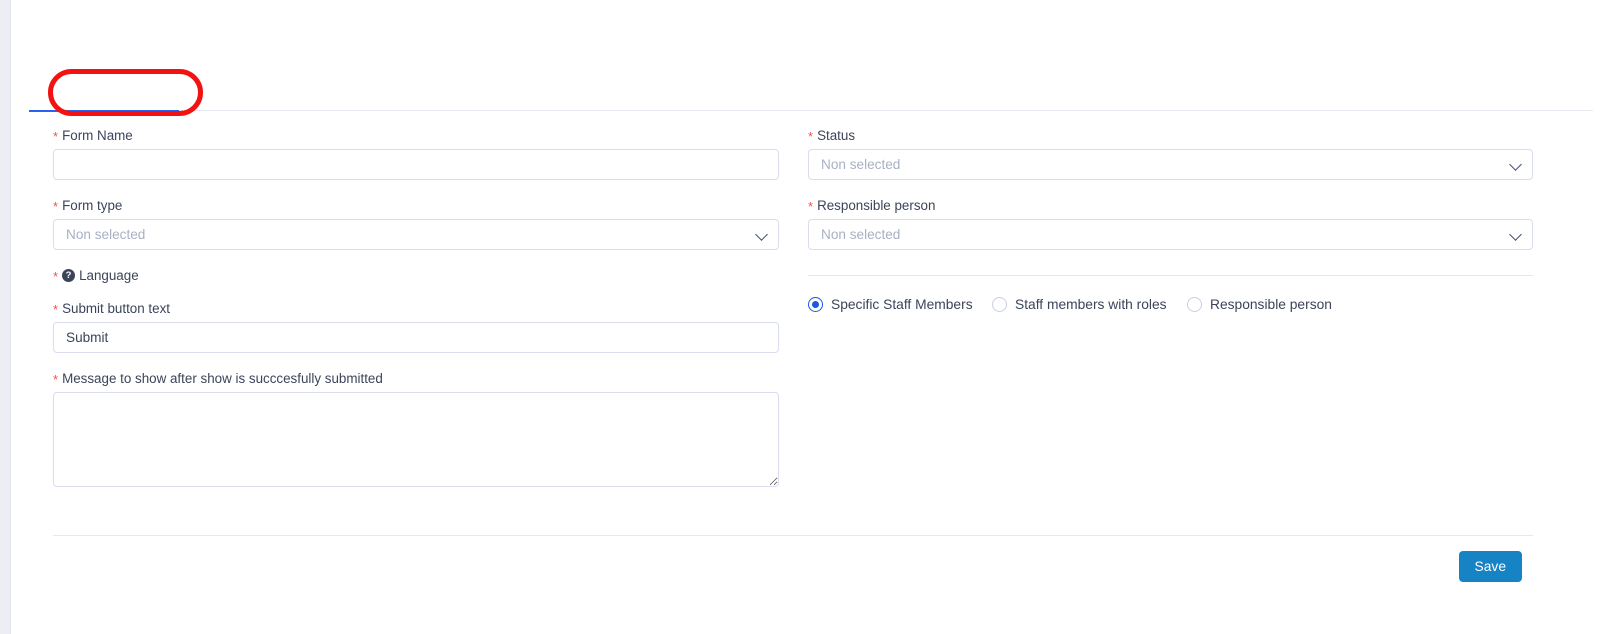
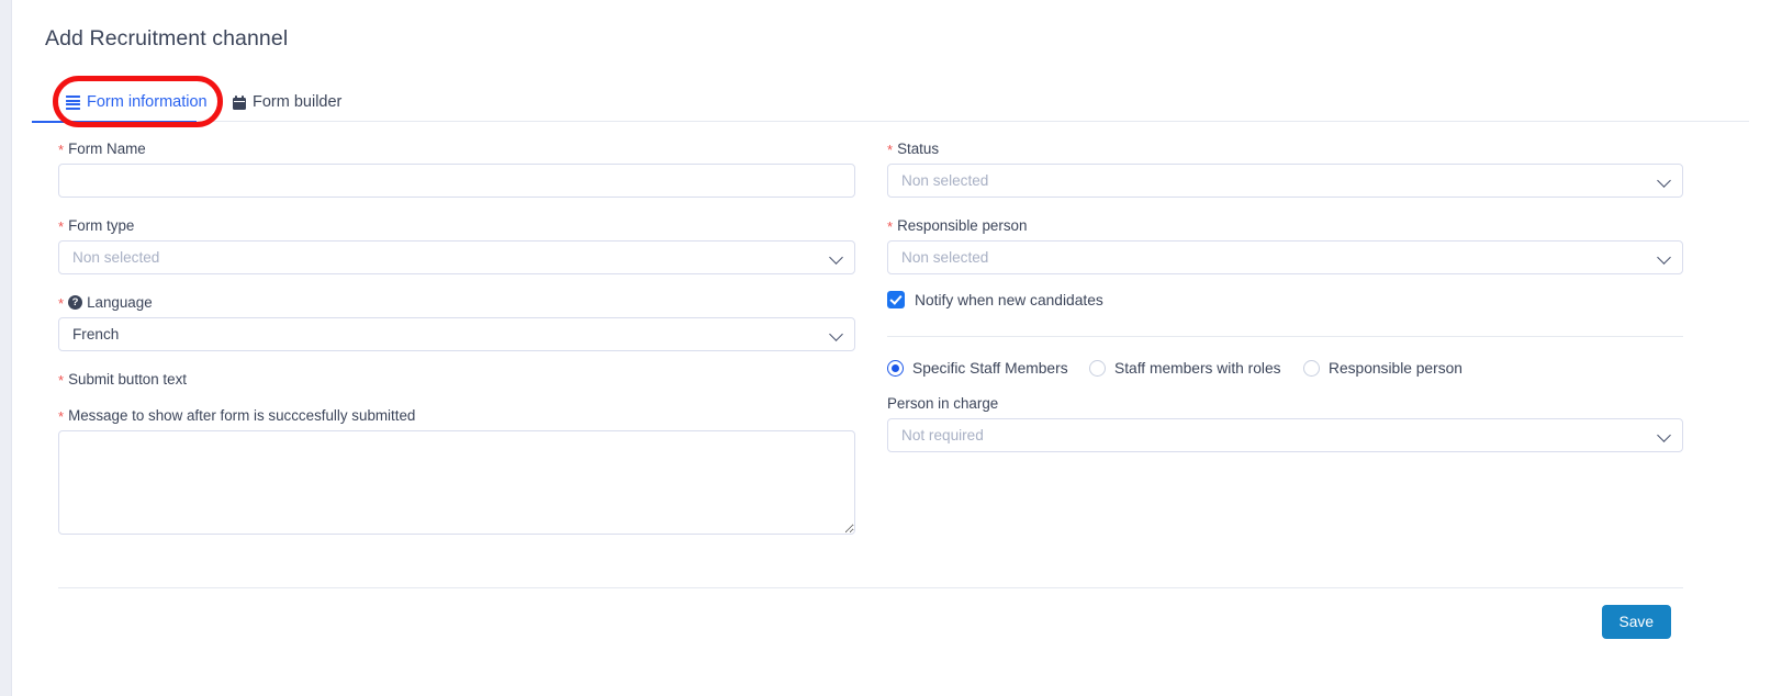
+ Add Recruitment channel
+ Form information
+ Form builder
  *
  Form Name
  *
  Form type
  Non selected
  *
  ?
  Language
+ French
  *
  Submit button text
- Submit
  *
- Message to show after show is succcesfully submitted
+ Message to show after form is succcesfully submitted
  *
  Status
  Non selected
  *
  Responsible person
  Non selected
+ Notify when new candidates
  Specific Staff Members
  Staff members with roles
  Responsible person
+ Person in charge
+ Not required
  Save
